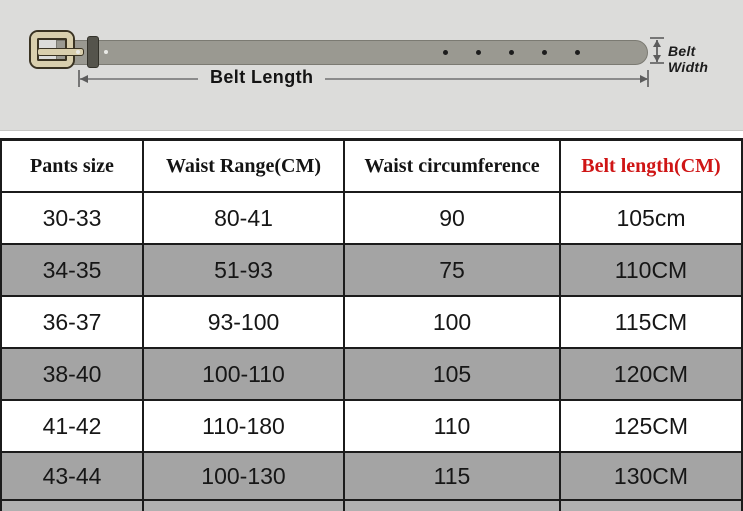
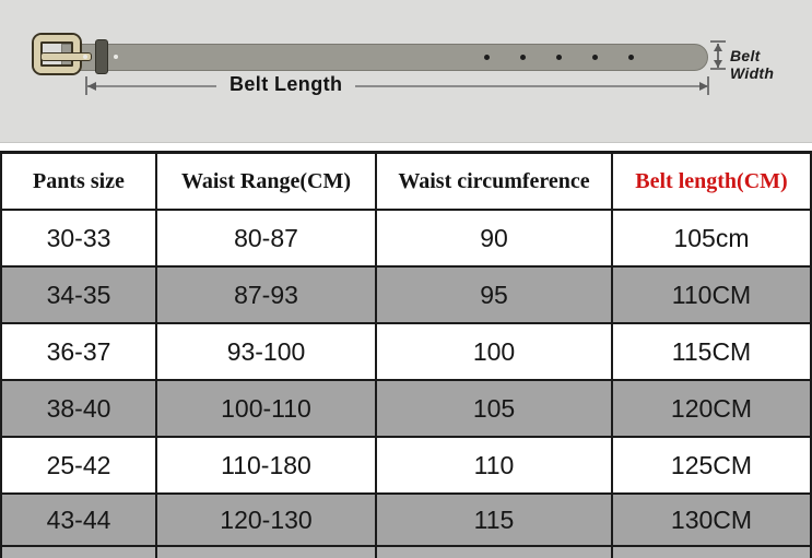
  Belt Length
  Belt Width
  Pants size
  Waist Range(CM)
  Waist circumference
  Belt length(CM)
  30-33
- 80-41
+ 80-87
  90
  105cm
  34-35
- 51-93
+ 87-93
- 75
+ 95
  110CM
  36-37
  93-100
  100
  115CM
  38-40
  100-110
  105
  120CM
- 41-42
+ 25-42
  110-180
  110
  125CM
  43-44
- 100-130
+ 120-130
  115
  130CM
